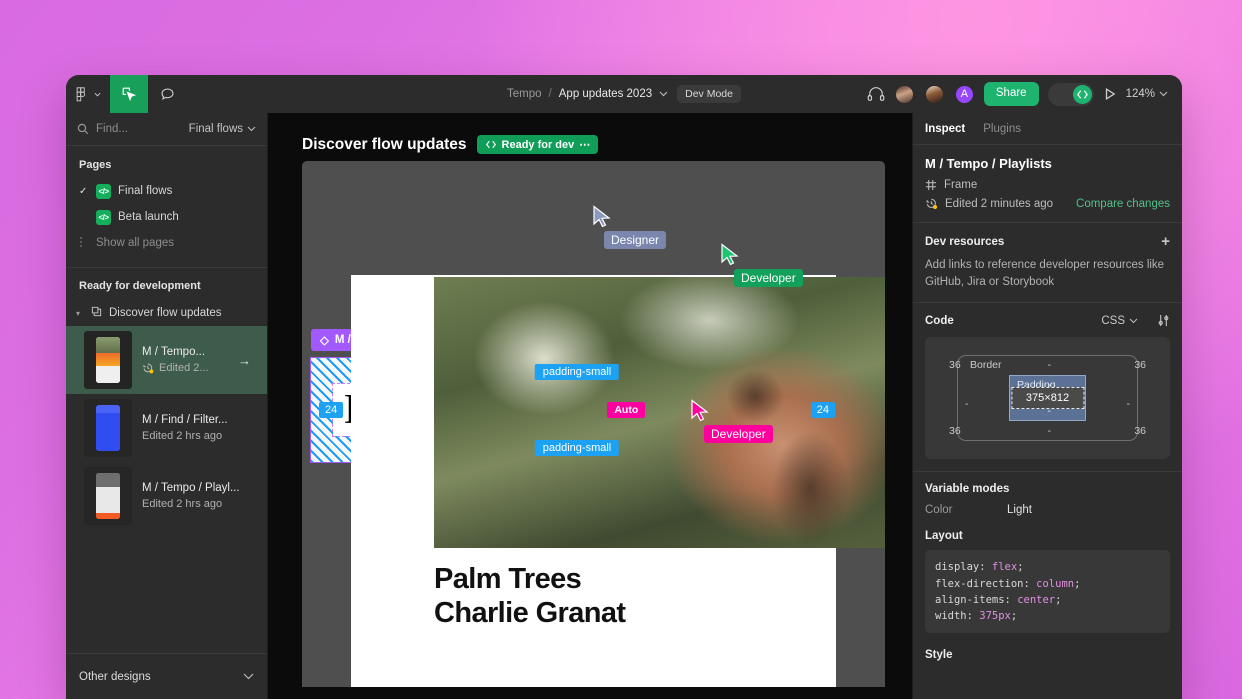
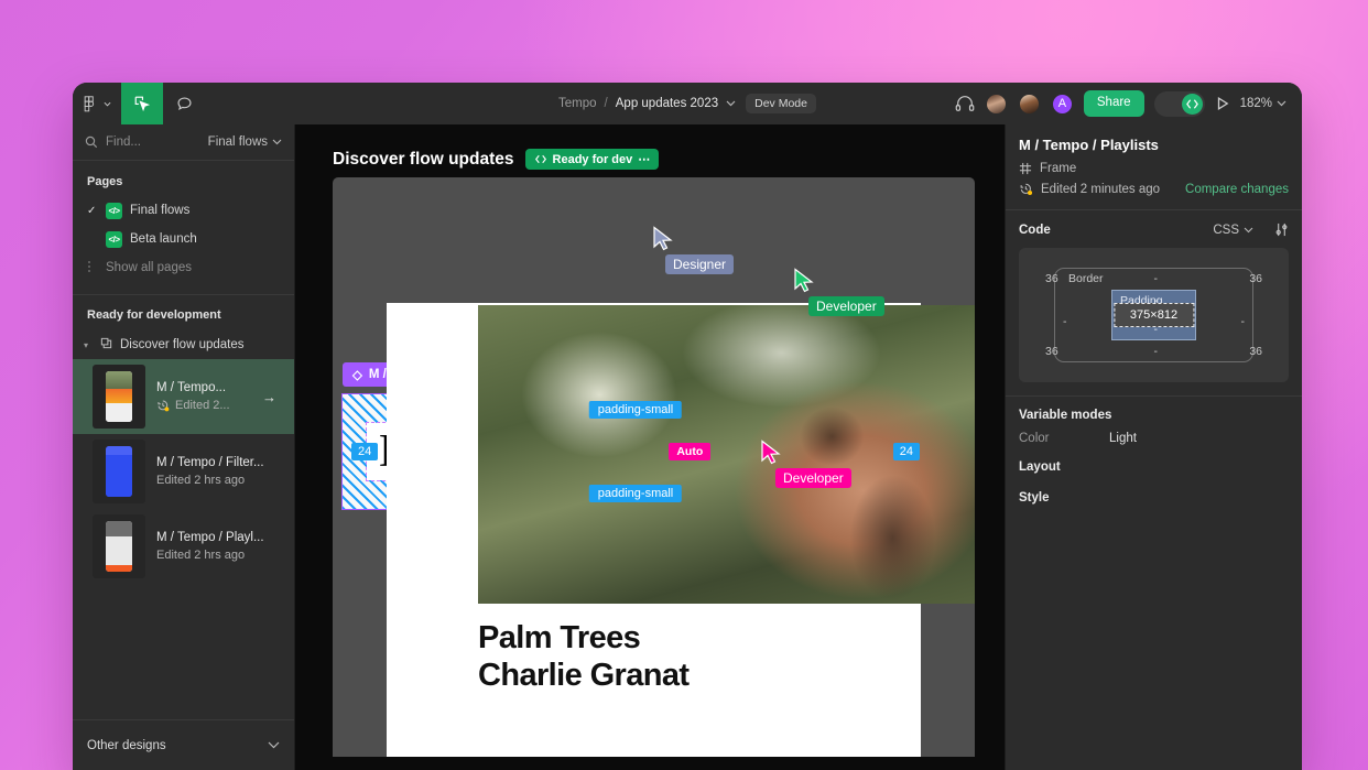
  Tempo
  /
  App updates 2023
  Dev Mode
  A
  Share
- 124%
+ 182%
  Find...
  Final flows
  Pages
  ✓
  </>
  Final flows
  </>
  Beta launch
  Show all pages
  Ready for development
  ▾
  Discover flow updates
  M / Tempo...
  Edited 2...
  →
- M / Find / Filter...
+ M / Tempo / Filter...
  Edited 2 hrs ago
  M / Tempo / Playl...
  Edited 2 hrs ago
  Other designs
  Discover flow updates
  Ready for dev
  ⋯
  ◇
  Auto
  padding-small
  padding-small
  24
  24
  Palm Trees
  Charlie Granat
  Designer
  Developer
  Developer
- Inspect
- Plugins
  M / Tempo / Playlists
  Frame
  Edited 2 minutes ago
  Compare changes
- Dev resources
- +
- Add links to reference developer resources like GitHub, Jira or Storybook
  Code
  CSS
  Border
  36
  36
  36
  36
  -
  -
  -
  -
  Padding
  -
  -
  375×812
  Variable modes
  Color
  Light
  Layout
- display: flex;
- flex-direction: column;
- align-items: center;
- width: 375px;
  Style
